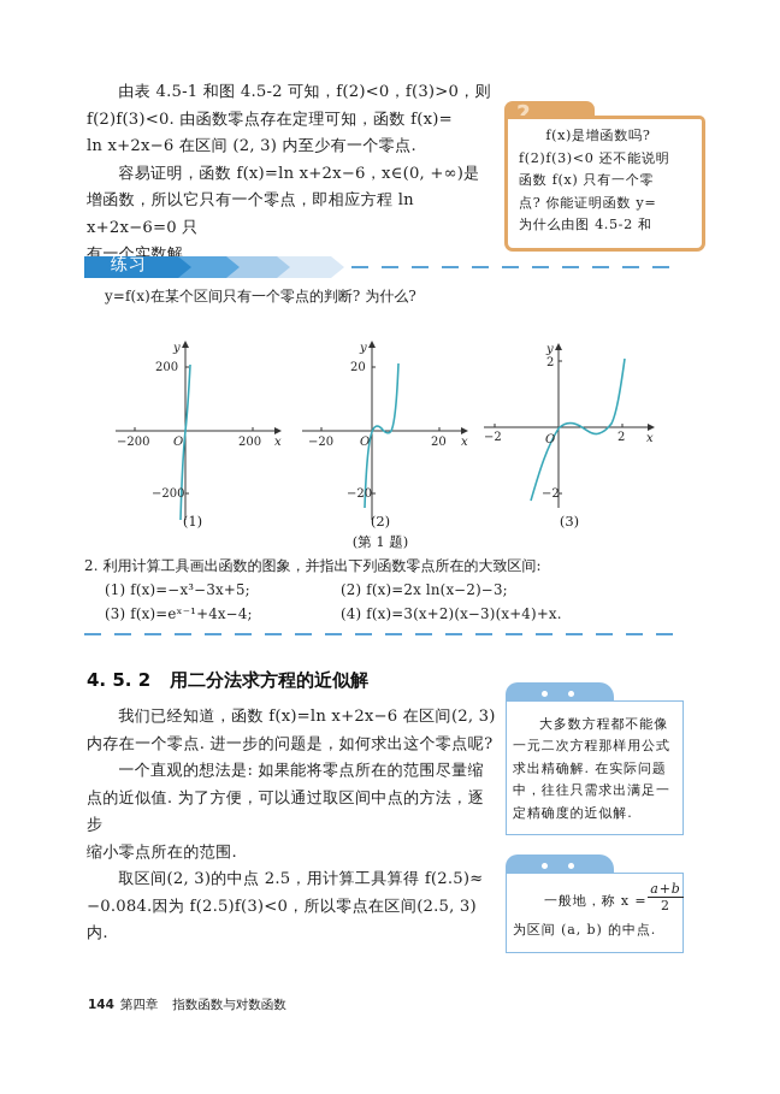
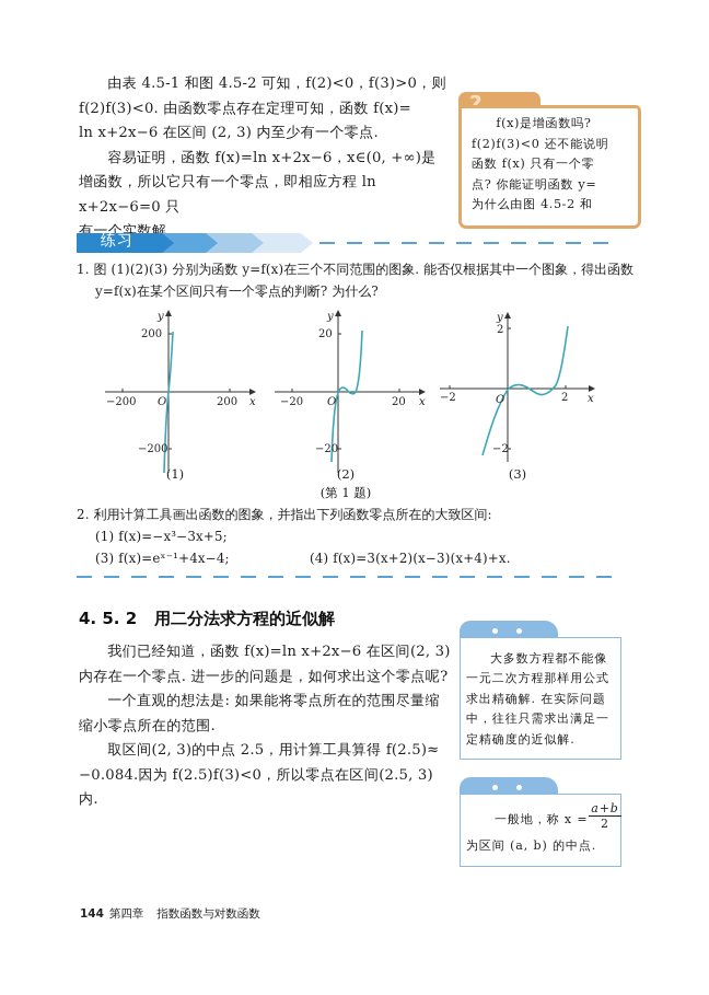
  由表 4.5-1 和图 4.5-2 可知，f(2)<0，f(3)>0，则
  f(2)f(3)<0. 由函数零点存在定理可知，函数 f(x)=
  ln x+2x−6 在区间 (2, 3) 内至少有一个零点.
  容易证明，函数 f(x)=ln x+2x−6，x∈(0, +∞)是
  增函数，所以它只有一个零点，即相应方程 ln x+2x−6=0 只
  有一个实数解.
  ?
  f(x)是增函数吗?
  f(2)f(3)<0 还不能说明
  函数 f(x) 只有一个零
  点? 你能证明函数 y=
  为什么由图 4.5-2 和
  练习
+ 1. 图 (1)(2)(3) 分别为函数 y=f(x)在三个不同范围的图象. 能否仅根据其中一个图象，得出函数
  y=f(x)在某个区间只有一个零点的判断? 为什么?
  −200
  200
  200
  −200
  O
  x
  y
  (1)
  −20
  20
  20
  −20
  O
  x
  y
  (2)
  (第 1 题)
  −2
  2
  2
  −2
  O
  x
  y
  (3)
  2. 利用计算工具画出函数的图象，并指出下列函数零点所在的大致区间:
  (1) f(x)=−x³−3x+5;
- (2) f(x)=2x ln(x−2)−3;
  (3) f(x)=eˣ⁻¹+4x−4;
  (4) f(x)=3(x+2)(x−3)(x+4)+x.
  4. 5. 2 用二分法求方程的近似解
  我们已经知道，函数 f(x)=ln x+2x−6 在区间(2, 3)
  内存在一个零点. 进一步的问题是，如何求出这个零点呢?
  一个直观的想法是: 如果能将零点所在的范围尽量缩
- 点的近似值. 为了方便，可以通过取区间中点的方法，逐步
  缩小零点所在的范围.
  取区间(2, 3)的中点 2.5，用计算工具算得 f(2.5)≈
  −0.084.因为 f(2.5)f(3)<0，所以零点在区间(2.5, 3)
  内.
  大多数方程都不能像
  一元二次方程那样用公式
  求出精确解. 在实际问题
  中，往往只需求出满足一
  定精确度的近似解.
  一般地，称 x =
  a+b
  2
  为区间 (a, b) 的中点.
  144 第四章 指数函数与对数函数
